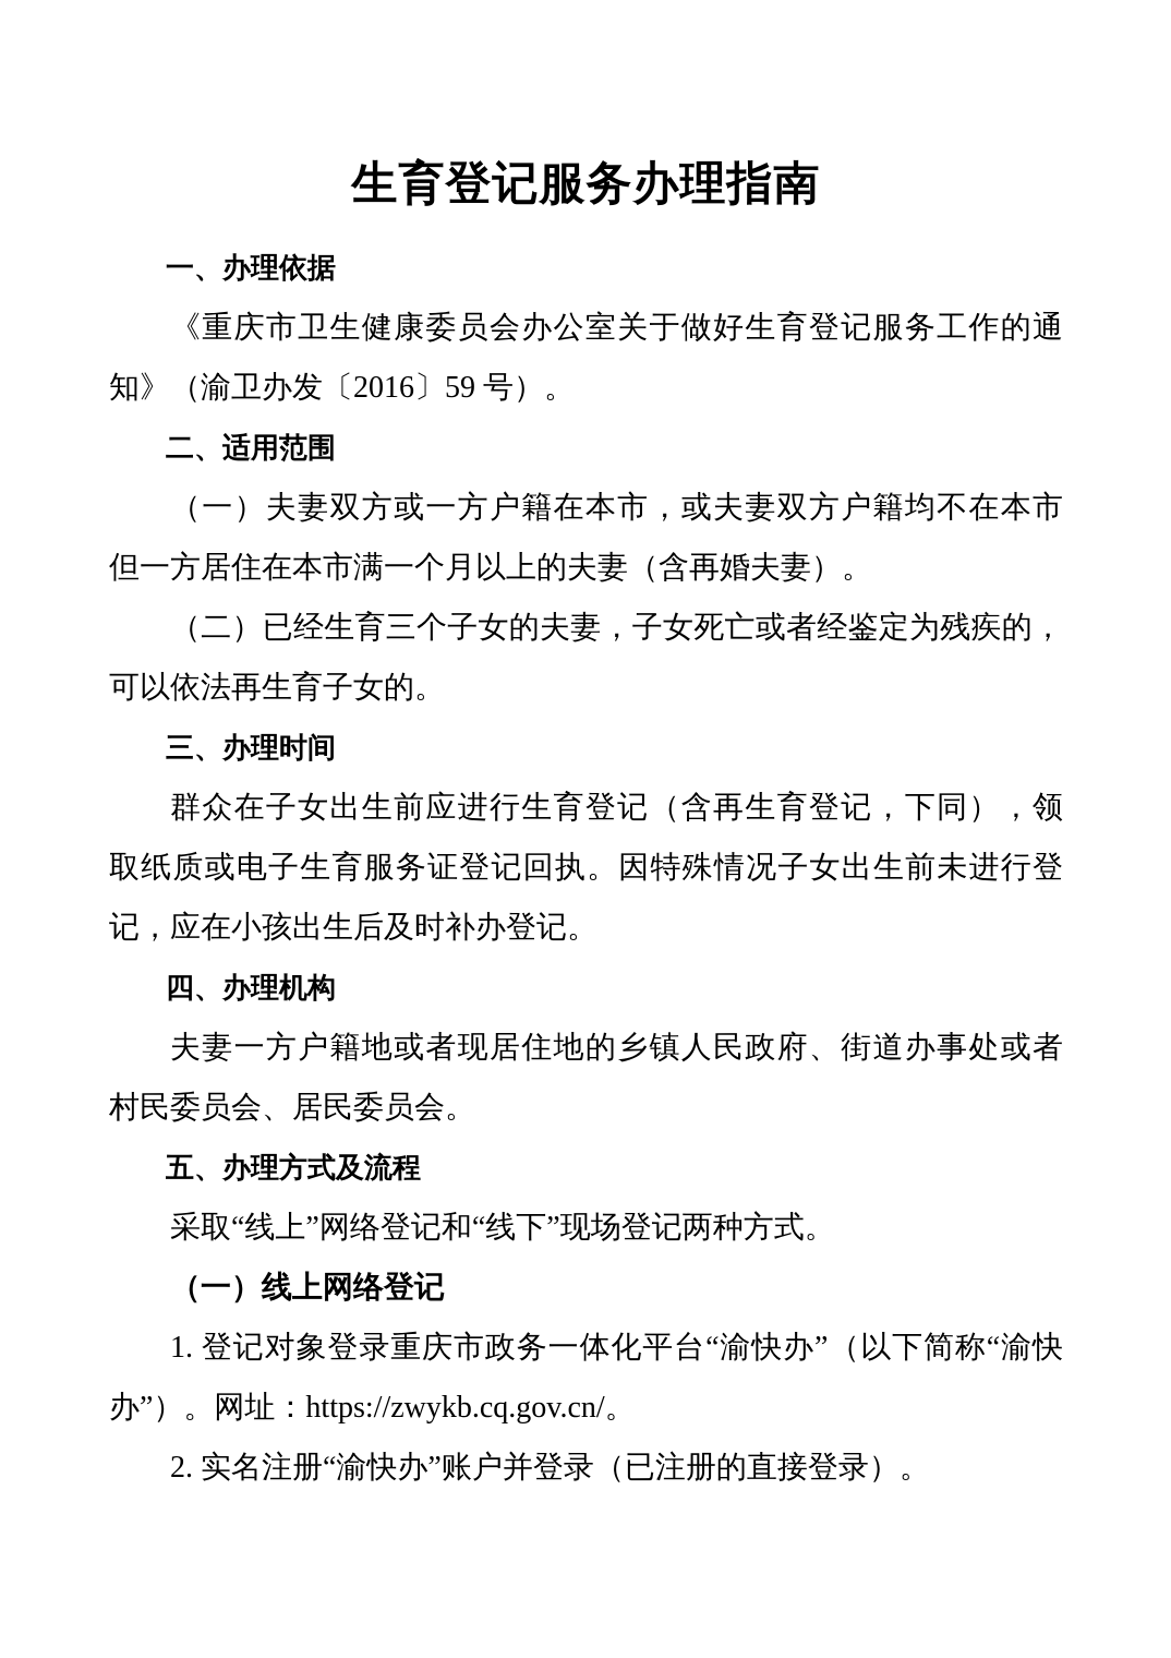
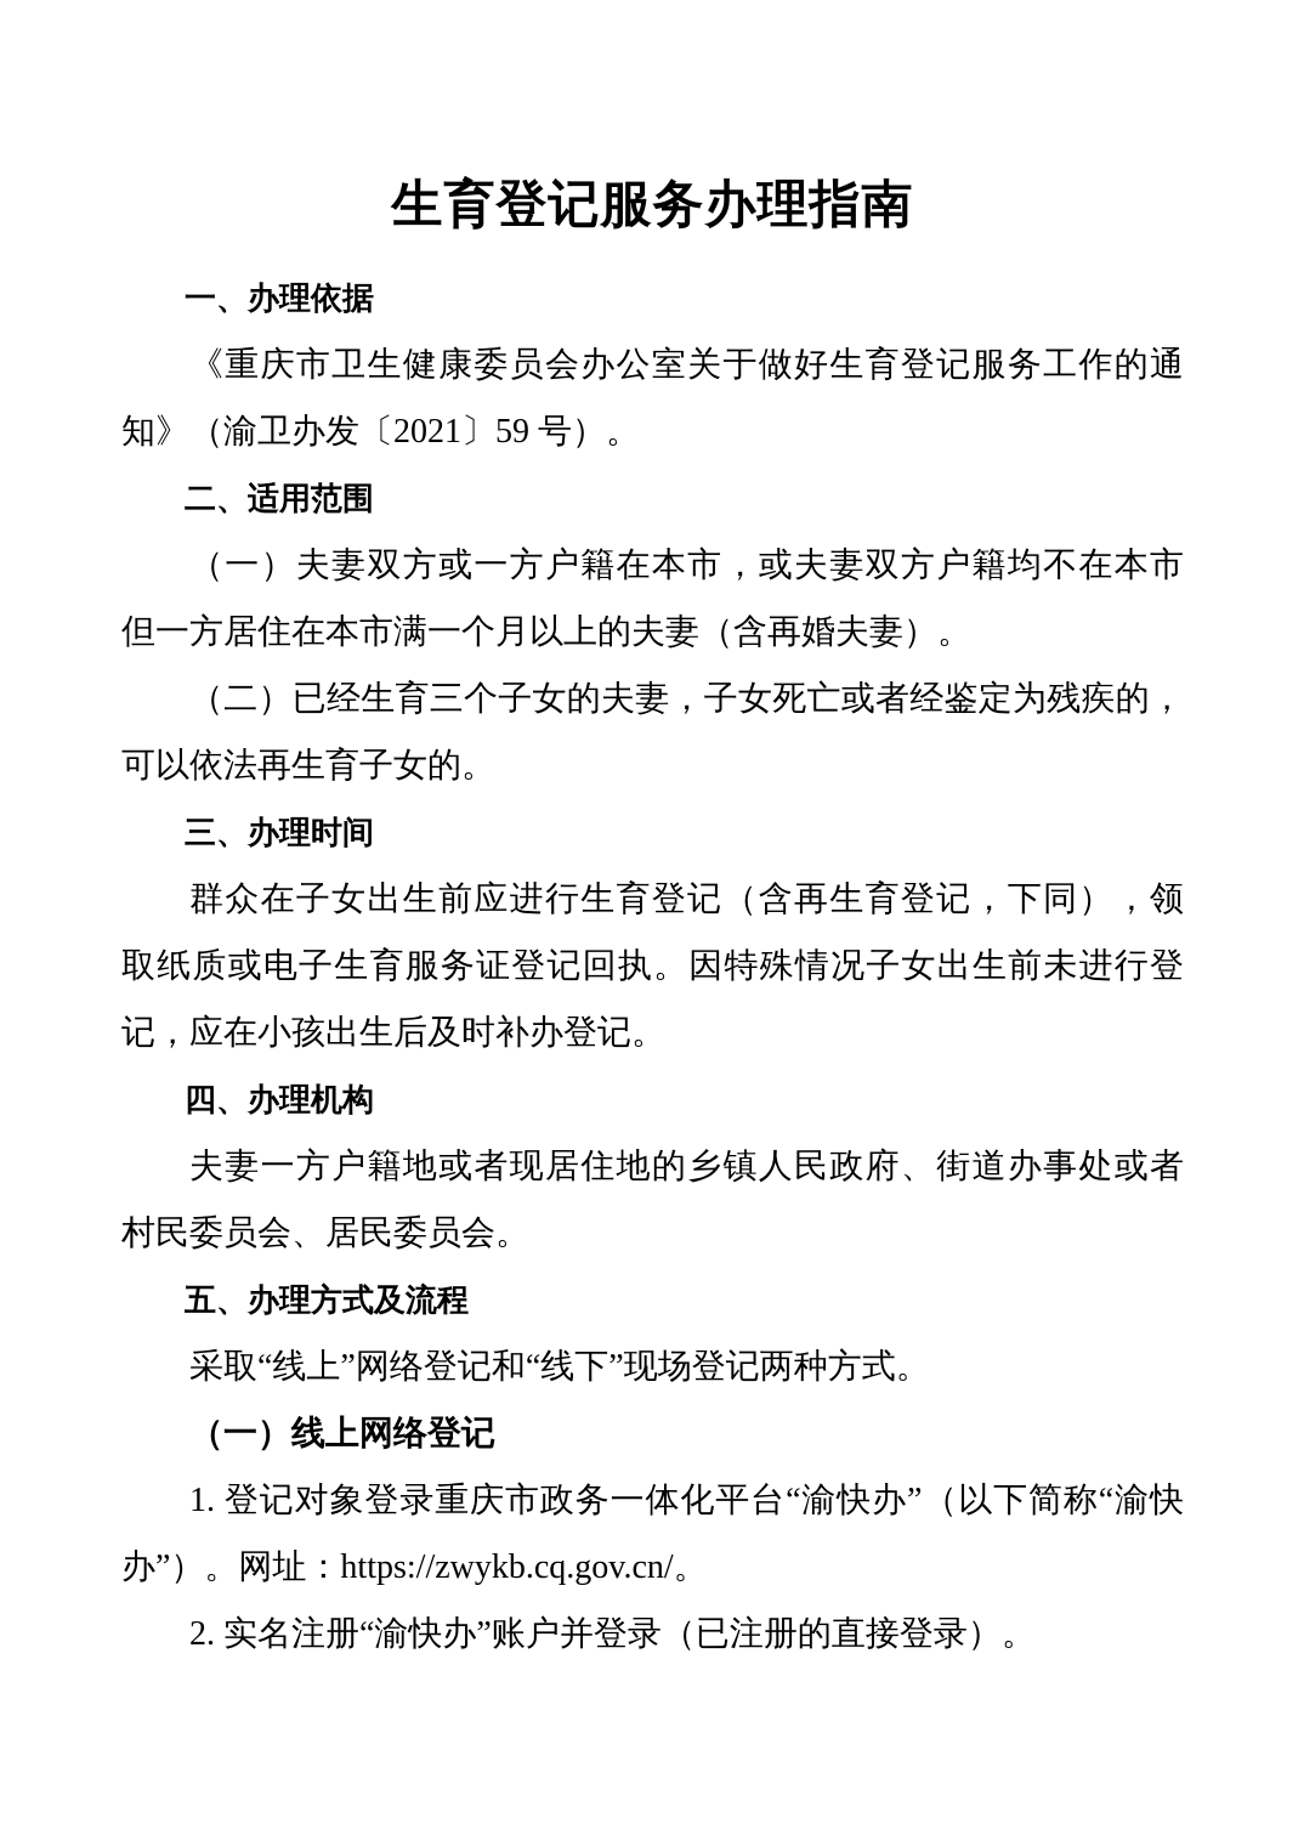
  生育登记服务办理指南
  一、办理依据
  《重庆市卫生健康委员会办公室关于做好生育登记服务工作的通
- 知》（渝卫办发〔2016〕59 号）。
+ 知》（渝卫办发〔2021〕59 号）。
  二、适用范围
  （一）夫妻双方或一方户籍在本市，或夫妻双方户籍均不在本市
  但一方居住在本市满一个月以上的夫妻（含再婚夫妻）。
  （二）已经生育三个子女的夫妻，子女死亡或者经鉴定为残疾的，
  可以依法再生育子女的。
  三、办理时间
  群众在子女出生前应进行生育登记（含再生育登记，下同），领
  取纸质或电子生育服务证登记回执。因特殊情况子女出生前未进行登
  记，应在小孩出生后及时补办登记。
  四、办理机构
  夫妻一方户籍地或者现居住地的乡镇人民政府、街道办事处或者
  村民委员会、居民委员会。
  五、办理方式及流程
  采取“线上”网络登记和“线下”现场登记两种方式。
  （一）线上网络登记
  1. 登记对象登录重庆市政务一体化平台“渝快办”（以下简称“渝快
  办”）。网址：https://zwykb.cq.gov.cn/。
  2. 实名注册“渝快办”账户并登录（已注册的直接登录）。
